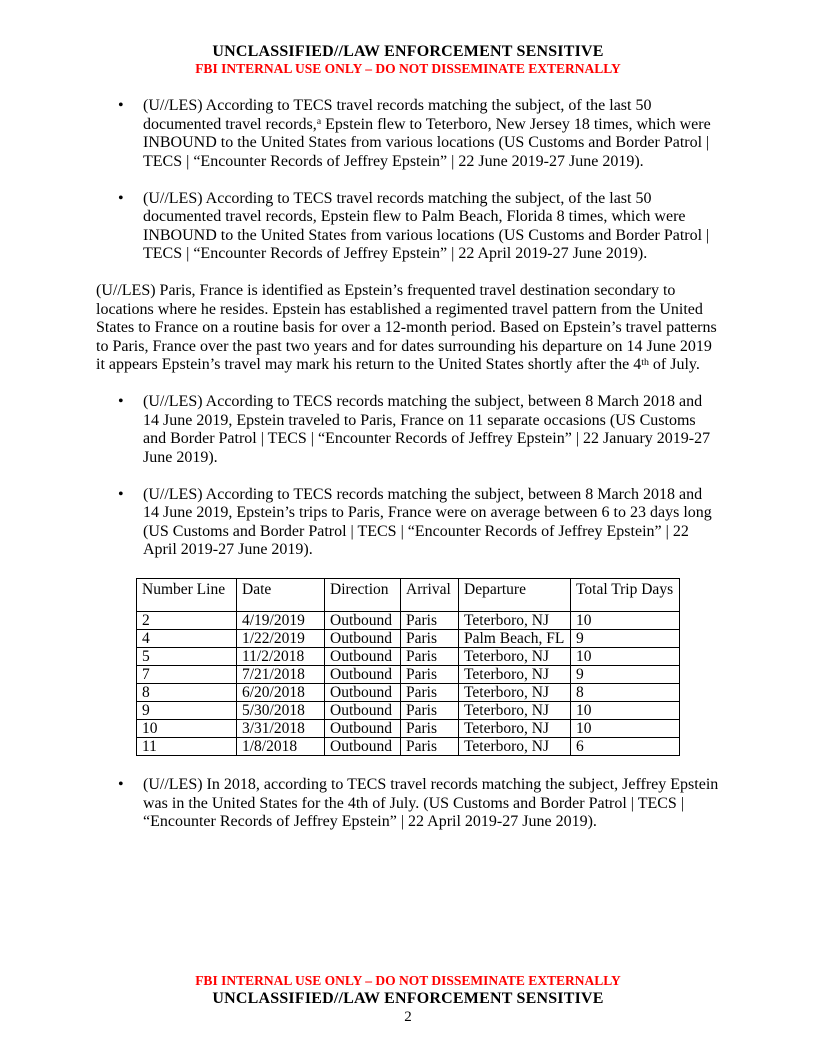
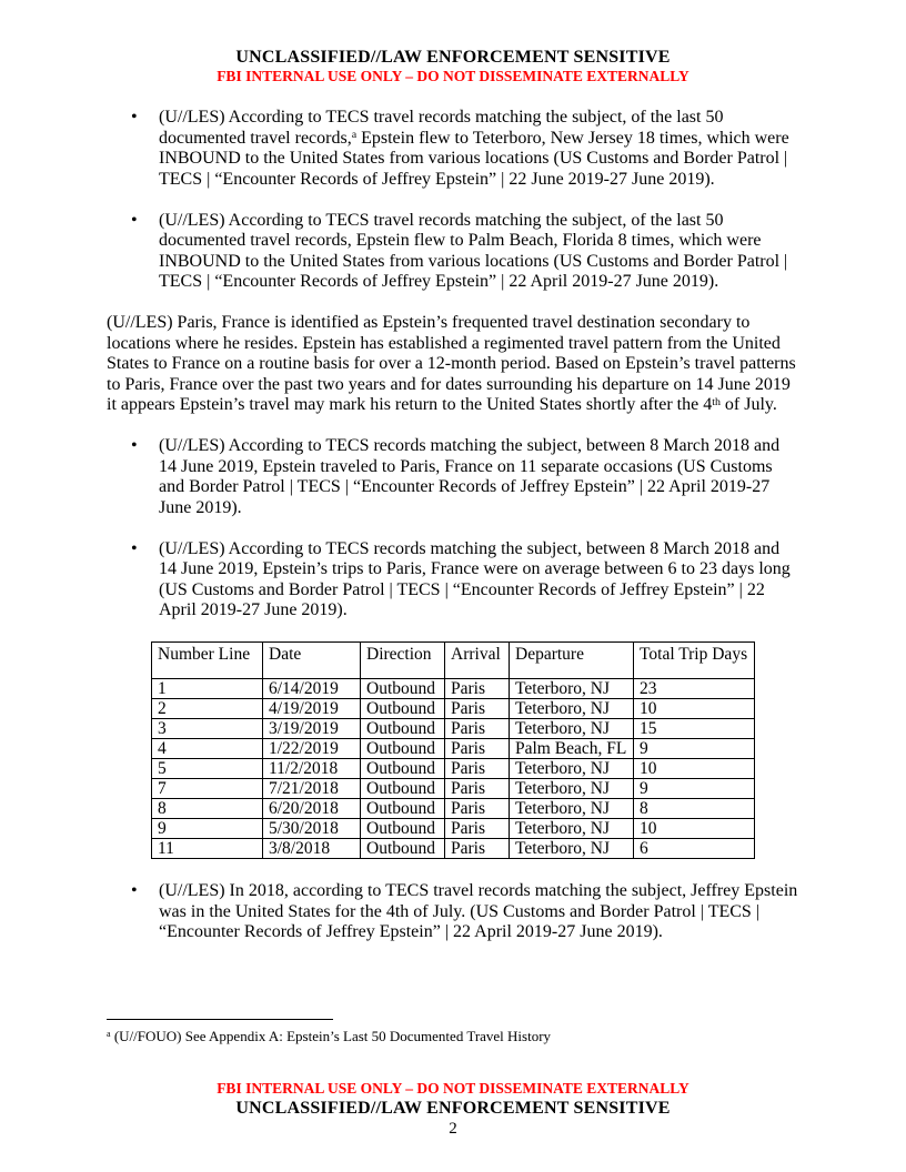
  UNCLASSIFIED//LAW ENFORCEMENT SENSITIVE
  FBI INTERNAL USE ONLY – DO NOT DISSEMINATE EXTERNALLY
  (U//LES) According to TECS travel records matching the subject, of the last 50 documented travel records,a Epstein flew to Teterboro, New Jersey 18 times, which were INBOUND to the United States from various locations (US Customs and Border Patrol | TECS | “Encounter Records of Jeffrey Epstein” | 22 June 2019-27 June 2019).
  (U//LES) According to TECS travel records matching the subject, of the last 50 documented travel records, Epstein flew to Palm Beach, Florida 8 times, which were INBOUND to the United States from various locations (US Customs and Border Patrol | TECS | “Encounter Records of Jeffrey Epstein” | 22 April 2019-27 June 2019).
  (U//LES) Paris, France is identified as Epstein’s frequented travel destination secondary to locations where he resides. Epstein has established a regimented travel pattern from the United States to France on a routine basis for over a 12-month period. Based on Epstein’s travel patterns to Paris, France over the past two years and for dates surrounding his departure on 14 June 2019 it appears Epstein’s travel may mark his return to the United States shortly after the 4th of July.
- (U//LES) According to TECS records matching the subject, between 8 March 2018 and 14 June 2019, Epstein traveled to Paris, France on 11 separate occasions (US Customs and Border Patrol | TECS | “Encounter Records of Jeffrey Epstein” | 22 January 2019-27 June 2019).
+ (U//LES) According to TECS records matching the subject, between 8 March 2018 and 14 June 2019, Epstein traveled to Paris, France on 11 separate occasions (US Customs and Border Patrol | TECS | “Encounter Records of Jeffrey Epstein” | 22 April 2019-27 June 2019).
  (U//LES) According to TECS records matching the subject, between 8 March 2018 and 14 June 2019, Epstein’s trips to Paris, France were on average between 6 to 23 days long (US Customs and Border Patrol | TECS | “Encounter Records of Jeffrey Epstein” | 22 April 2019-27 June 2019).
  Number Line	Date	Direction	Arrival	Departure	Total Trip Days
+ 1	6/14/2019	Outbound	Paris	Teterboro, NJ	23
  2	4/19/2019	Outbound	Paris	Teterboro, NJ	10
+ 3	3/19/2019	Outbound	Paris	Teterboro, NJ	15
  4	1/22/2019	Outbound	Paris	Palm Beach, FL	9
  5	11/2/2018	Outbound	Paris	Teterboro, NJ	10
  7	7/21/2018	Outbound	Paris	Teterboro, NJ	9
  8	6/20/2018	Outbound	Paris	Teterboro, NJ	8
  9	5/30/2018	Outbound	Paris	Teterboro, NJ	10
- 10	3/31/2018	Outbound	Paris	Teterboro, NJ	10
- 11	1/8/2018	Outbound	Paris	Teterboro, NJ	6
+ 11	3/8/2018	Outbound	Paris	Teterboro, NJ	6
  (U//LES) In 2018, according to TECS travel records matching the subject, Jeffrey Epstein was in the United States for the 4th of July. (US Customs and Border Patrol | TECS | “Encounter Records of Jeffrey Epstein” | 22 April 2019-27 June 2019).
+ a (U//FOUO) See Appendix A: Epstein’s Last 50 Documented Travel History
  FBI INTERNAL USE ONLY – DO NOT DISSEMINATE EXTERNALLY
  UNCLASSIFIED//LAW ENFORCEMENT SENSITIVE
  2
